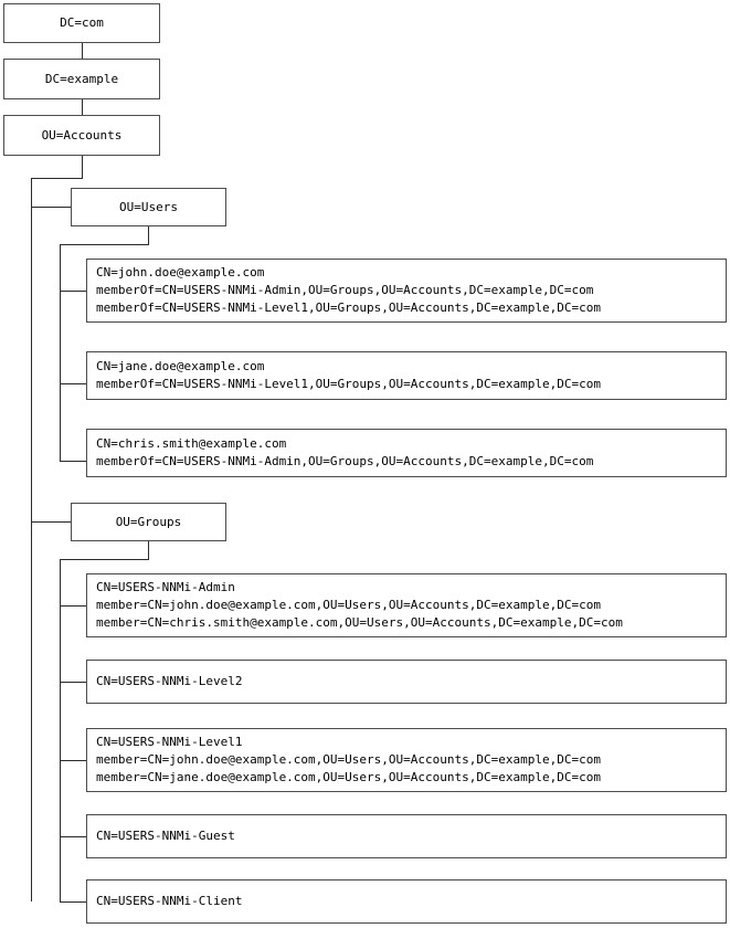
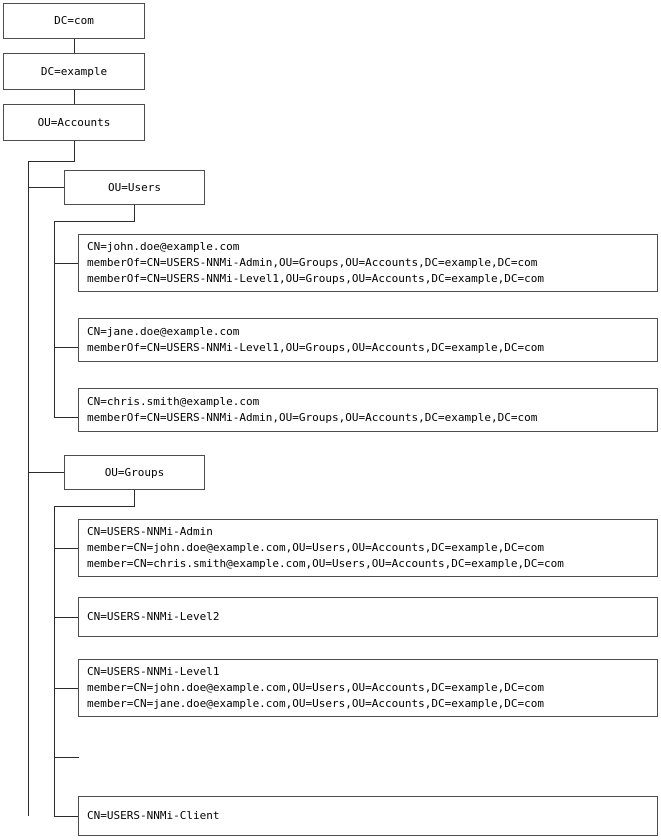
  DC=com
  DC=example
  OU=Accounts
  OU=Users
  CN=john.doe@example.com
  memberOf=CN=USERS-NNMi-Admin,OU=Groups,OU=Accounts,DC=example,DC=com
  memberOf=CN=USERS-NNMi-Level1,OU=Groups,OU=Accounts,DC=example,DC=com
  CN=jane.doe@example.com
  memberOf=CN=USERS-NNMi-Level1,OU=Groups,OU=Accounts,DC=example,DC=com
  CN=chris.smith@example.com
  memberOf=CN=USERS-NNMi-Admin,OU=Groups,OU=Accounts,DC=example,DC=com
  OU=Groups
  CN=USERS-NNMi-Admin
  member=CN=john.doe@example.com,OU=Users,OU=Accounts,DC=example,DC=com
  member=CN=chris.smith@example.com,OU=Users,OU=Accounts,DC=example,DC=com
  CN=USERS-NNMi-Level2
  CN=USERS-NNMi-Level1
  member=CN=john.doe@example.com,OU=Users,OU=Accounts,DC=example,DC=com
  member=CN=jane.doe@example.com,OU=Users,OU=Accounts,DC=example,DC=com
- CN=USERS-NNMi-Guest
  CN=USERS-NNMi-Client
